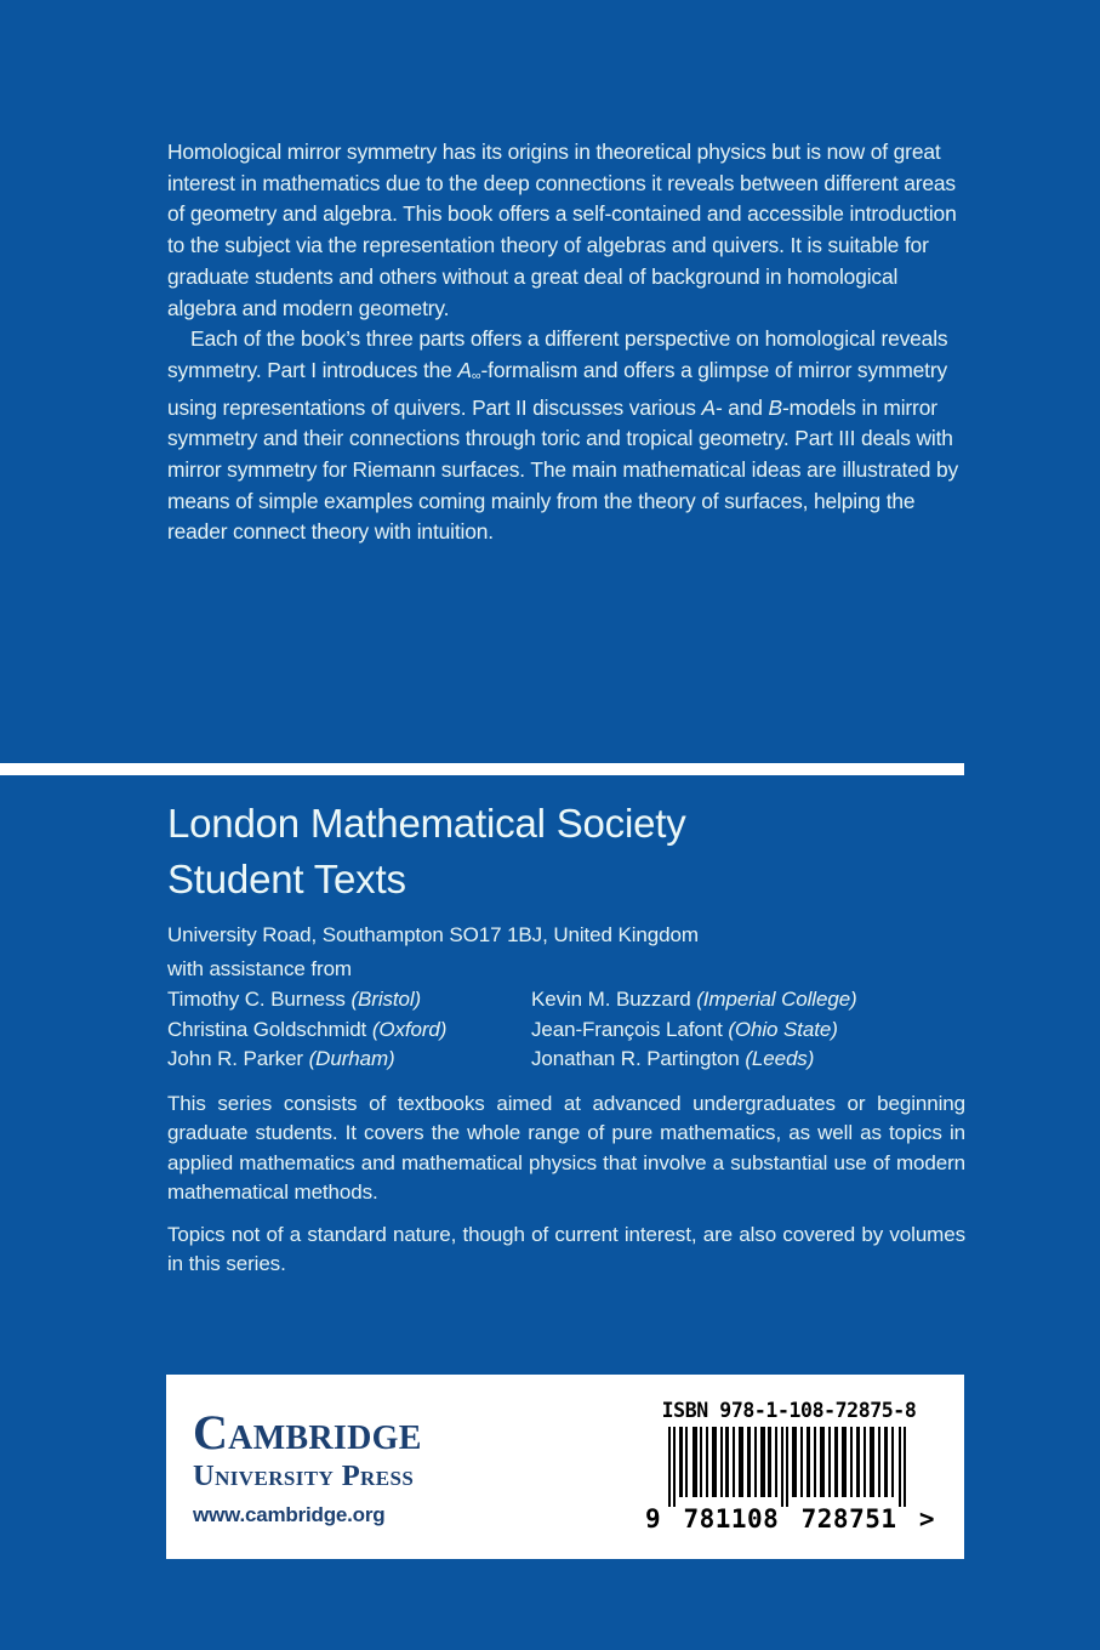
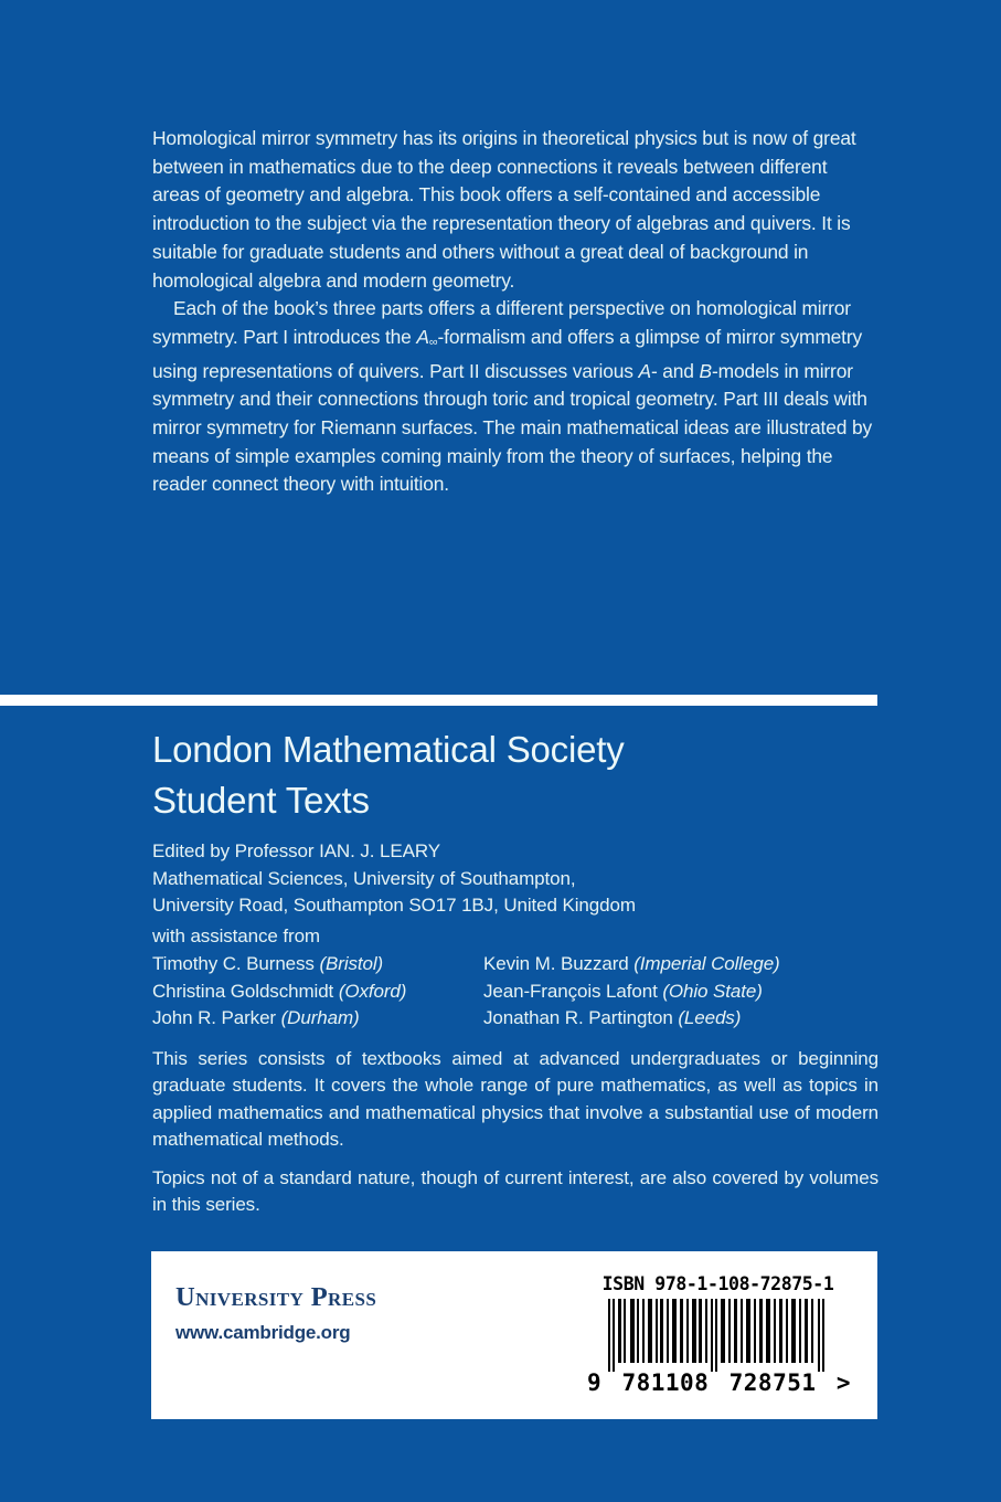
- Homological mirror symmetry has its origins in theoretical physics but is now of great interest in mathematics due to the deep connections it reveals between different areas of geometry and algebra. This book offers a self-contained and accessible introduction to the subject via the representation theory of algebras and quivers. It is suitable for graduate students and others without a great deal of background in homological algebra and modern geometry.
+ Homological mirror symmetry has its origins in theoretical physics but is now of great between in mathematics due to the deep connections it reveals between different areas of geometry and algebra. This book offers a self-contained and accessible introduction to the subject via the representation theory of algebras and quivers. It is suitable for graduate students and others without a great deal of background in homological algebra and modern geometry.
- Each of the book’s three parts offers a different perspective on homological reveals symmetry. Part I introduces the A∞-formalism and offers a glimpse of mirror symmetry using representations of quivers. Part II discusses various A- and B-models in mirror symmetry and their connections through toric and tropical geometry. Part III deals with mirror symmetry for Riemann surfaces. The main mathematical ideas are illustrated by means of simple examples coming mainly from the theory of surfaces, helping the reader connect theory with intuition.
+ Each of the book’s three parts offers a different perspective on homological mirror symmetry. Part I introduces the A∞-formalism and offers a glimpse of mirror symmetry using representations of quivers. Part II discusses various A- and B-models in mirror symmetry and their connections through toric and tropical geometry. Part III deals with mirror symmetry for Riemann surfaces. The main mathematical ideas are illustrated by means of simple examples coming mainly from the theory of surfaces, helping the reader connect theory with intuition.
  London Mathematical Society
  Student Texts
+ Edited by Professor IAN. J. LEARY
+ Mathematical Sciences, University of Southampton,
  University Road, Southampton SO17 1BJ, United Kingdom
  with assistance from
  Timothy C. Burness (Bristol)	Kevin M. Buzzard (Imperial College)
  Christina Goldschmidt (Oxford)	Jean-François Lafont (Ohio State)
  John R. Parker (Durham)	Jonathan R. Partington (Leeds)
  This series consists of textbooks aimed at advanced undergraduates or beginning graduate students. It covers the whole range of pure mathematics, as well as topics in applied mathematics and mathematical physics that involve a substantial use of modern mathematical methods.
  Topics not of a standard nature, though of current interest, are also covered by volumes in this series.
- Cambridge
  University Press
  www.cambridge.org
- ISBN 978-1-108-72875-8
+ ISBN 978-1-108-72875-1
  9
  781108
  728751
  >
